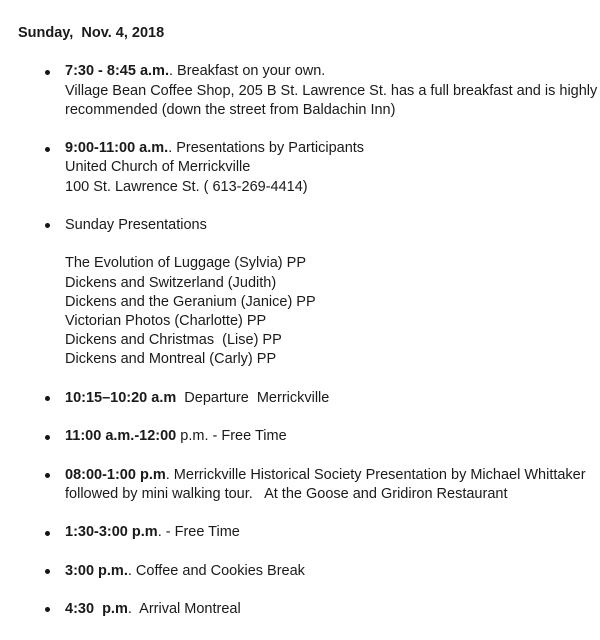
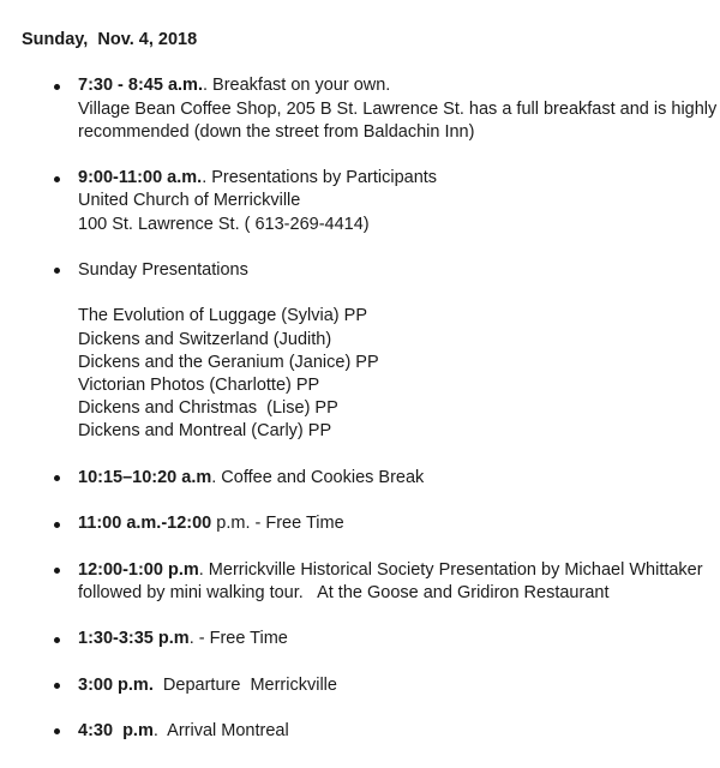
  Sunday, Nov. 4, 2018
  7:30 - 8:45 a.m.. Breakfast on your own.
  Village Bean Coffee Shop, 205 B St. Lawrence St. has a full breakfast and is highly
  recommended (down the street from Baldachin Inn)
  9:00-11:00 a.m.. Presentations by Participants
  United Church of Merrickville
  100 St. Lawrence St. ( 613-269-4414)
  Sunday Presentations
  The Evolution of Luggage (Sylvia) PP
  Dickens and Switzerland (Judith)
  Dickens and the Geranium (Janice) PP
  Victorian Photos (Charlotte) PP
  Dickens and Christmas (Lise) PP
  Dickens and Montreal (Carly) PP
- 10:15–10:20 a.m Departure Merrickville
+ 10:15–10:20 a.m. Coffee and Cookies Break
  11:00 a.m.-12:00 p.m. - Free Time
- 08:00-1:00 p.m. Merrickville Historical Society Presentation by Michael Whittaker
+ 12:00-1:00 p.m. Merrickville Historical Society Presentation by Michael Whittaker
  followed by mini walking tour. At the Goose and Gridiron Restaurant
- 1:30-3:00 p.m. - Free Time
+ 1:30-3:35 p.m. - Free Time
- 3:00 p.m.. Coffee and Cookies Break
+ 3:00 p.m. Departure Merrickville
  4:30 p.m. Arrival Montreal
